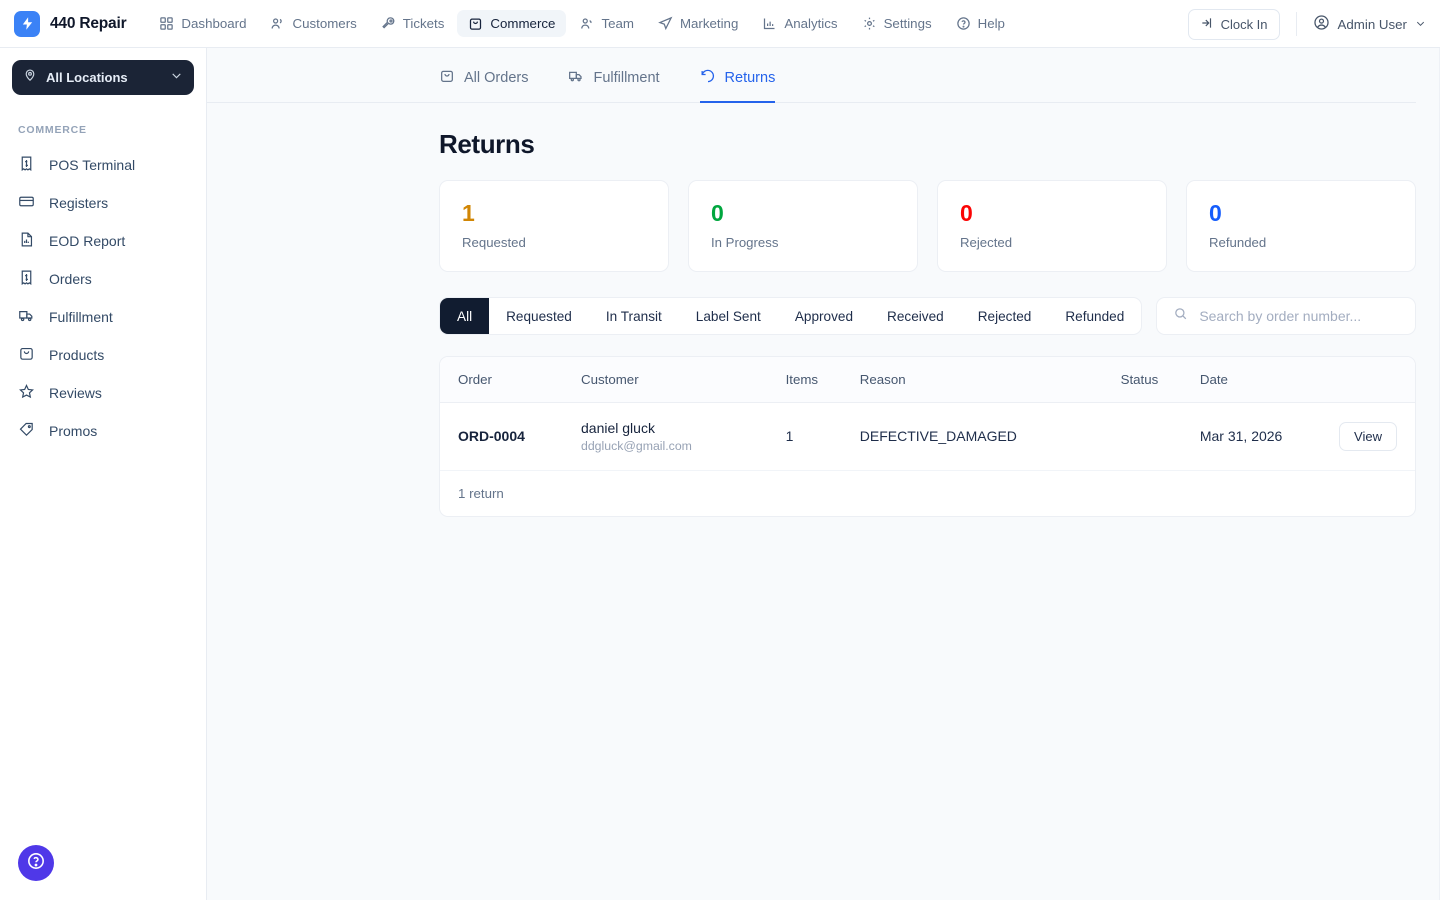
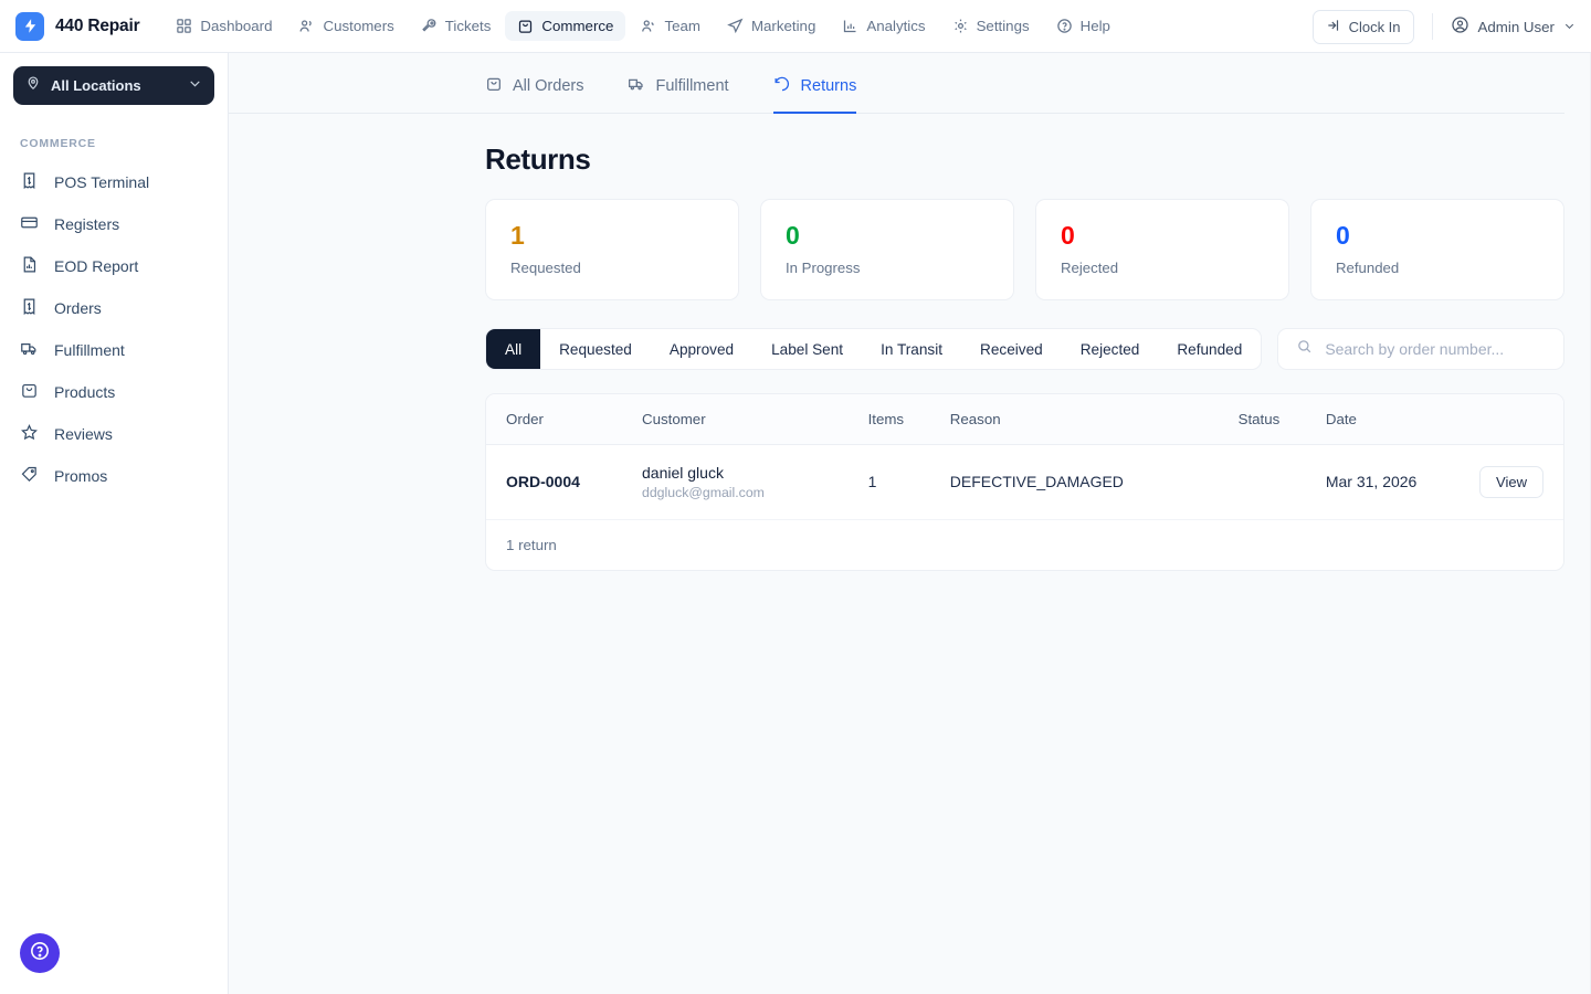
  440 Repair
  Dashboard
  Customers
  Tickets
  Commerce
  Team
  Marketing
  Analytics
  Settings
  Help
  Clock In
  Admin User
  All Locations
  COMMERCE
  POS Terminal
  Registers
  EOD Report
  Orders
  Fulfillment
  Products
  Reviews
  Promos
  All Orders
  Fulfillment
  Returns
  Returns
  1
  Requested
  0
  In Progress
  0
  Rejected
  0
  Refunded
  All
  Requested
- In Transit
+ Approved
  Label Sent
- Approved
+ In Transit
  Received
  Rejected
  Refunded
  Search by order number...
  Order	Customer	Items	Reason	Status	Date
  ORD-0004	daniel gluck ddgluck@gmail.com	1	DEFECTIVE_DAMAGED		Mar 31, 2026	View
  1 return
